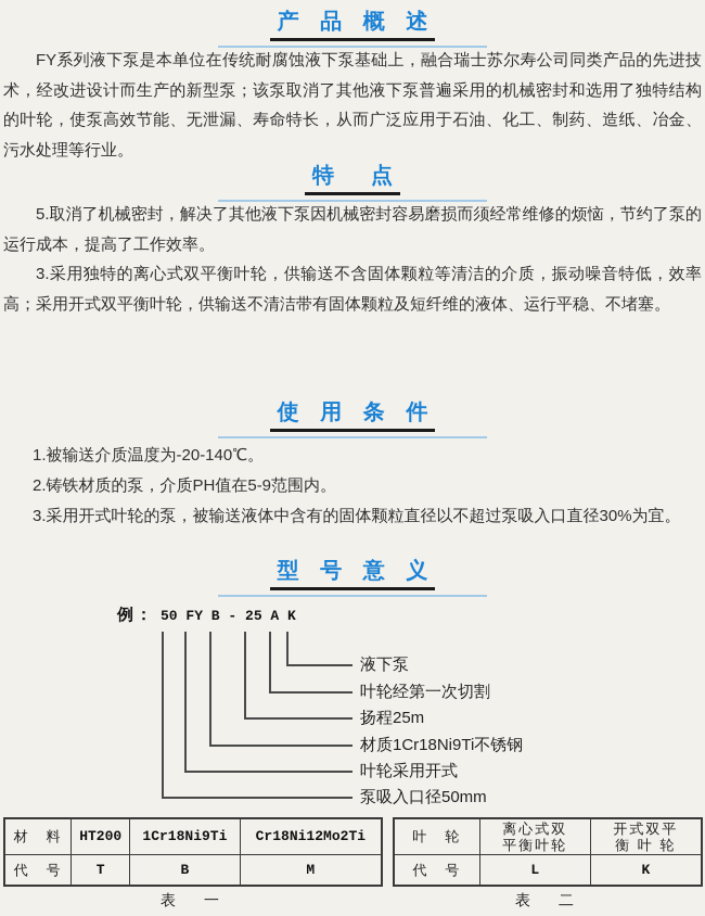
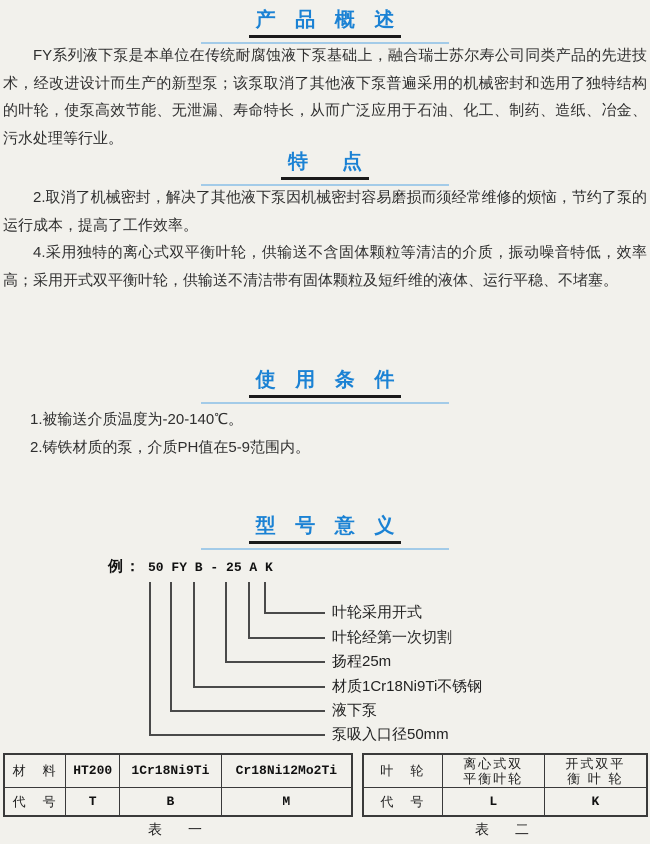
  产 品 概 述
  FY系列液下泵是本单位在传统耐腐蚀液下泵基础上，融合瑞士苏尔寿公司同类产品的先进技术，经改进设计而生产的新型泵；该泵取消了其他液下泵普遍采用的机械密封和选用了独特结构的叶轮，使泵高效节能、无泄漏、寿命特长，从而广泛应用于石油、化工、制药、造纸、冶金、污水处理等行业。
  特 点
- 5.取消了机械密封，解决了其他液下泵因机械密封容易磨损而须经常维修的烦恼，节约了泵的运行成本，提高了工作效率。
+ 2.取消了机械密封，解决了其他液下泵因机械密封容易磨损而须经常维修的烦恼，节约了泵的运行成本，提高了工作效率。
- 3.采用独特的离心式双平衡叶轮，供输送不含固体颗粒等清洁的介质，振动噪音特低，效率高；采用开式双平衡叶轮，供输送不清洁带有固体颗粒及短纤维的液体、运行平稳、不堵塞。
+ 4.采用独特的离心式双平衡叶轮，供输送不含固体颗粒等清洁的介质，振动噪音特低，效率高；采用开式双平衡叶轮，供输送不清洁带有固体颗粒及短纤维的液体、运行平稳、不堵塞。
  使 用 条 件
  1.被输送介质温度为-20-140℃。
  2.铸铁材质的泵，介质PH值在5-9范围内。
- 3.采用开式叶轮的泵，被输送液体中含有的固体颗粒直径以不超过泵吸入口直径30%为宜。
  型 号 意 义
  例： 50 FY B - 25 A K
- 液下泵
+ 叶轮采用开式
  叶轮经第一次切割
  扬程25m
  材质1Cr18Ni9Ti不锈钢
- 叶轮采用开式
+ 液下泵
  泵吸入口径50mm
  材 料	HT200	1Cr18Ni9Ti	Cr18Ni12Mo2Ti
  代 号	T	B	M
  叶 轮	离心式双 平衡叶轮	开式双平 衡 叶 轮
  代 号	L	K
  表 一
  表 二
